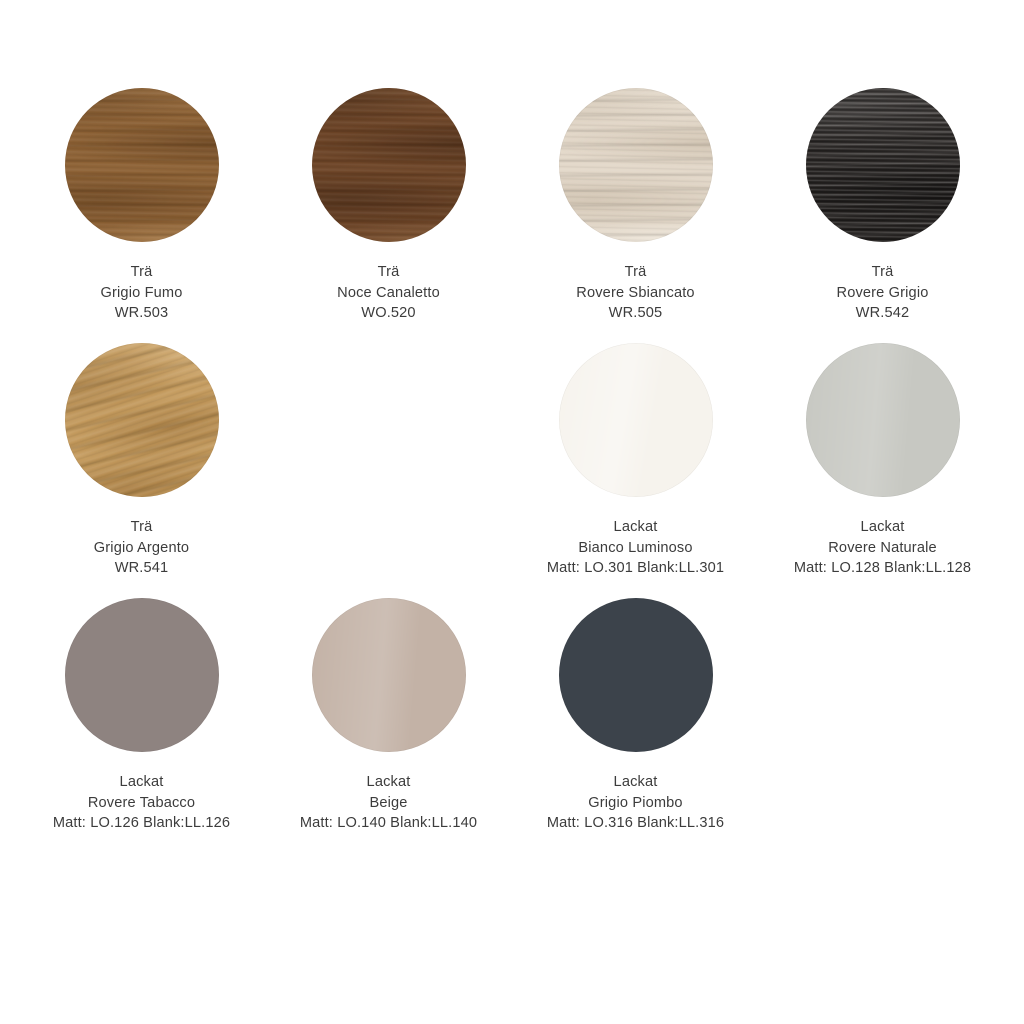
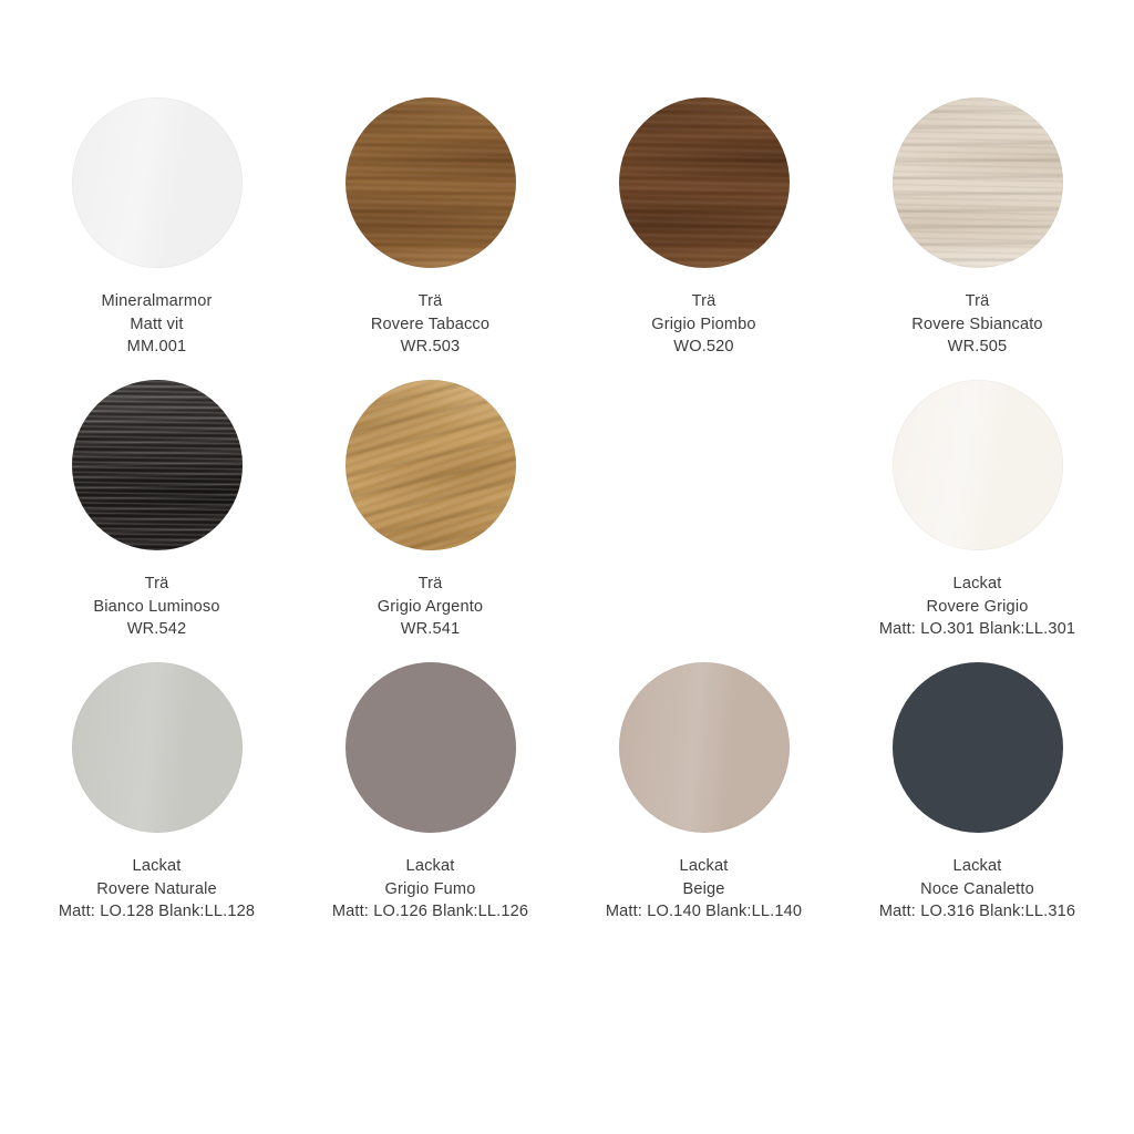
+ Mineralmarmor
+ Matt vit
+ MM.001
  Trä
- Grigio Fumo
+ Rovere Tabacco
  WR.503
  Trä
- Noce Canaletto
+ Grigio Piombo
  WO.520
  Trä
  Rovere Sbiancato
  WR.505
  Trä
- Rovere Grigio
+ Bianco Luminoso
  WR.542
  Trä
  Grigio Argento
  WR.541
  Lackat
- Bianco Luminoso
+ Rovere Grigio
  Matt: LO.301 Blank:LL.301
  Lackat
  Rovere Naturale
  Matt: LO.128 Blank:LL.128
  Lackat
- Rovere Tabacco
+ Grigio Fumo
  Matt: LO.126 Blank:LL.126
  Lackat
  Beige
  Matt: LO.140 Blank:LL.140
  Lackat
- Grigio Piombo
+ Noce Canaletto
  Matt: LO.316 Blank:LL.316
